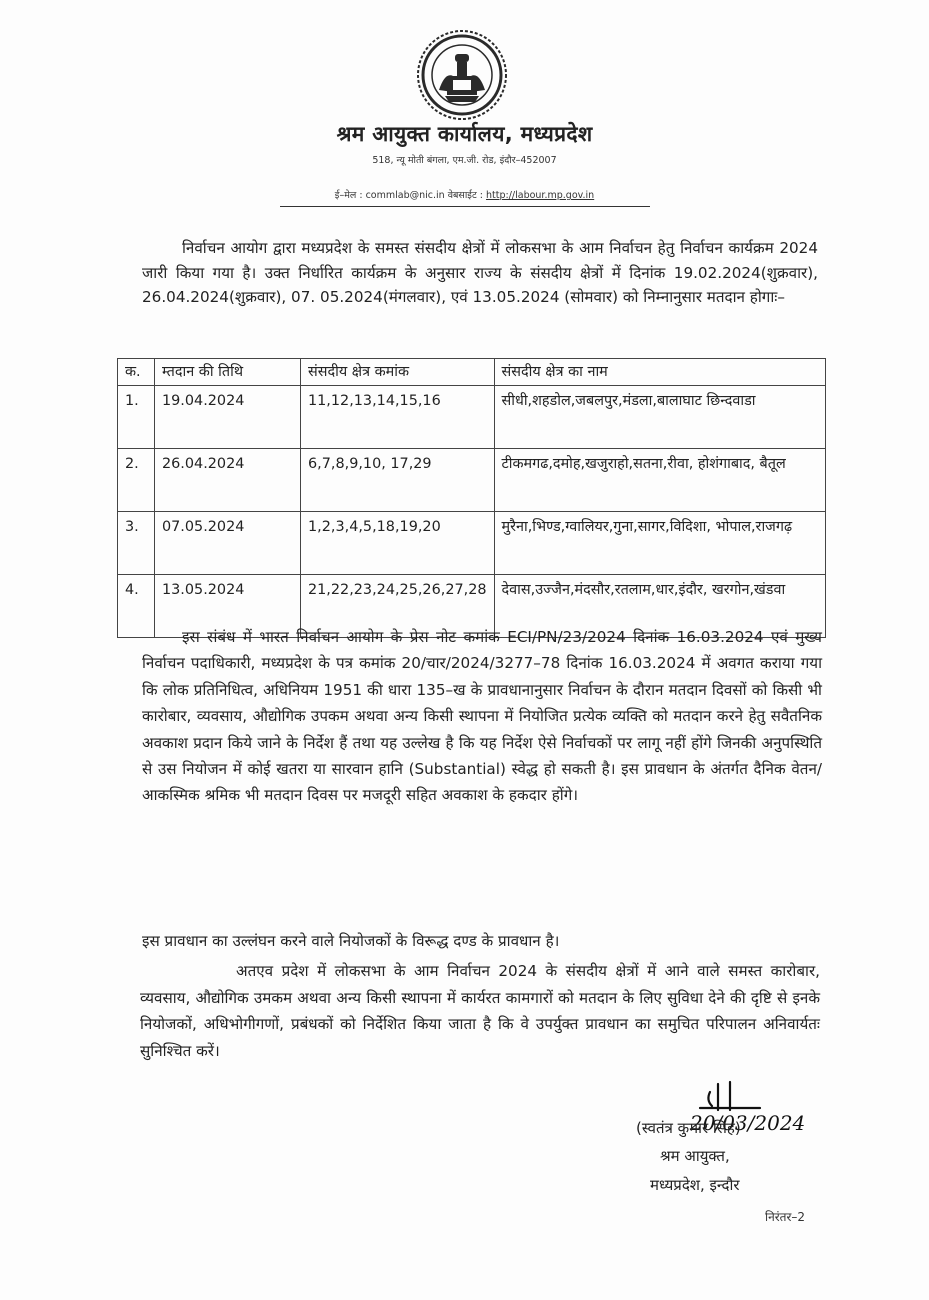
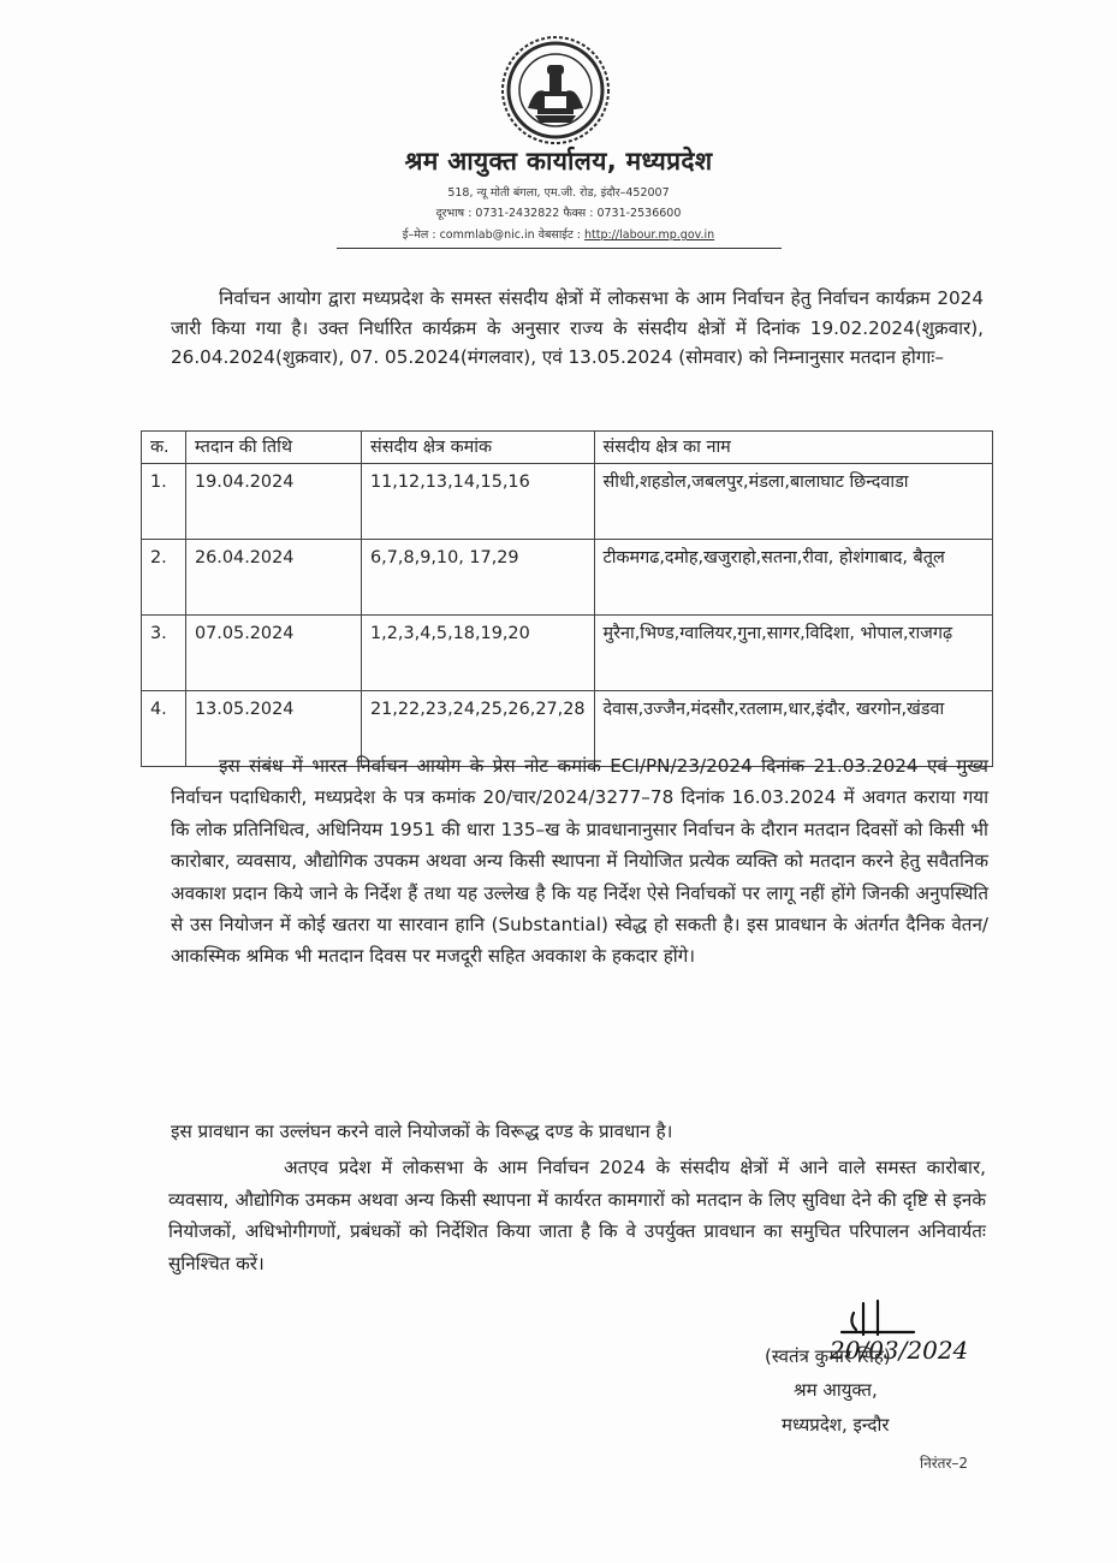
  श्रम आयुक्त कार्यालय, मध्यप्रदेश
  518, न्यू मोती बंगला, एम.जी. रोड, इंदौर–452007
+ दूरभाष : 0731-2432822 फैक्स : 0731-2536600
  ई–मेल : commlab@nic.in वेबसाईट : http://labour.mp.gov.in
  निर्वाचन आयोग द्वारा मध्यप्रदेश के समस्त संसदीय क्षेत्रों में लोकसभा के आम निर्वाचन हेतु निर्वाचन कार्यक्रम 2024 जारी किया गया है। उक्त निर्धारित कार्यक्रम के अनुसार राज्य के संसदीय क्षेत्रों में दिनांक 19.02.2024(शुक्रवार), 26.04.2024(शुक्रवार), 07. 05.2024(मंगलवार), एवं 13.05.2024 (सोमवार) को निम्नानुसार मतदान होगाः–
  क.	म्तदान की तिथि	संसदीय क्षेत्र कमांक	संसदीय क्षेत्र का नाम
  1.	19.04.2024	11,12,13,14,15,16	सीधी,शहडोल,जबलपुर,मंडला,बालाघाट छिन्दवाडा
  2.	26.04.2024	6,7,8,9,10, 17,29	टीकमगढ,दमोह,खजुराहो,सतना,रीवा, होशंगाबाद, बैतूल
  3.	07.05.2024	1,2,3,4,5,18,19,20	मुरैना,भिण्ड,ग्वालियर,गुना,सागर,विदिशा, भोपाल,राजगढ़
  4.	13.05.2024	21,22,23,24,25,26,27,28	देवास,उज्जैन,मंदसौर,रतलाम,धार,इंदौर, खरगोन,खंडवा
- इस संबंध में भारत निर्वाचन आयोग के प्रेस नोट कमांक ECI/PN/23/2024 दिनांक 16.03.2024 एवं मुख्य निर्वाचन पदाधिकारी, मध्यप्रदेश के पत्र कमांक 20/चार/2024/3277–78 दिनांक 16.03.2024 में अवगत कराया गया कि लोक प्रतिनिधित्व, अधिनियम 1951 की धारा 135–ख के प्रावधानानुसार निर्वाचन के दौरान मतदान दिवसों को किसी भी कारोबार, व्यवसाय, औद्योगिक उपकम अथवा अन्य किसी स्थापना में नियोजित प्रत्येक व्यक्ति को मतदान करने हेतु सवैतनिक अवकाश प्रदान किये जाने के निर्देश हैं तथा यह उल्लेख है कि यह निर्देश ऐसे निर्वाचकों पर लागू नहीं होंगे जिनकी अनुपस्थिति से उस नियोजन में कोई खतरा या सारवान हानि (Substantial) स्वेद्ध हो सकती है। इस प्रावधान के अंतर्गत दैनिक वेतन/आकस्मिक श्रमिक भी मतदान दिवस पर मजदूरी सहित अवकाश के हकदार होंगे।
+ इस संबंध में भारत निर्वाचन आयोग के प्रेस नोट कमांक ECI/PN/23/2024 दिनांक 21.03.2024 एवं मुख्य निर्वाचन पदाधिकारी, मध्यप्रदेश के पत्र कमांक 20/चार/2024/3277–78 दिनांक 16.03.2024 में अवगत कराया गया कि लोक प्रतिनिधित्व, अधिनियम 1951 की धारा 135–ख के प्रावधानानुसार निर्वाचन के दौरान मतदान दिवसों को किसी भी कारोबार, व्यवसाय, औद्योगिक उपकम अथवा अन्य किसी स्थापना में नियोजित प्रत्येक व्यक्ति को मतदान करने हेतु सवैतनिक अवकाश प्रदान किये जाने के निर्देश हैं तथा यह उल्लेख है कि यह निर्देश ऐसे निर्वाचकों पर लागू नहीं होंगे जिनकी अनुपस्थिति से उस नियोजन में कोई खतरा या सारवान हानि (Substantial) स्वेद्ध हो सकती है। इस प्रावधान के अंतर्गत दैनिक वेतन/आकस्मिक श्रमिक भी मतदान दिवस पर मजदूरी सहित अवकाश के हकदार होंगे।
  इस प्रावधान का उल्लंघन करने वाले नियोजकों के विरूद्ध दण्ड के प्रावधान है।
  अतएव प्रदेश में लोकसभा के आम निर्वाचन 2024 के संसदीय क्षेत्रों में आने वाले समस्त कारोबार, व्यवसाय, औद्योगिक उमकम अथवा अन्य किसी स्थापना में कार्यरत कामगारों को मतदान के लिए सुविधा देने की दृष्टि से इनके नियोजकों, अधिभोगीगणों, प्रबंधकों को निर्देशित किया जाता है कि वे उपर्युक्त प्रावधान का समुचित परिपालन अनिवार्यतः सुनिश्चित करें।
  20/03/2024
  (स्वतंत्र कुमार सिंह)
  श्रम आयुक्त,
  मध्यप्रदेश, इन्दौर
  निरंतर–2
